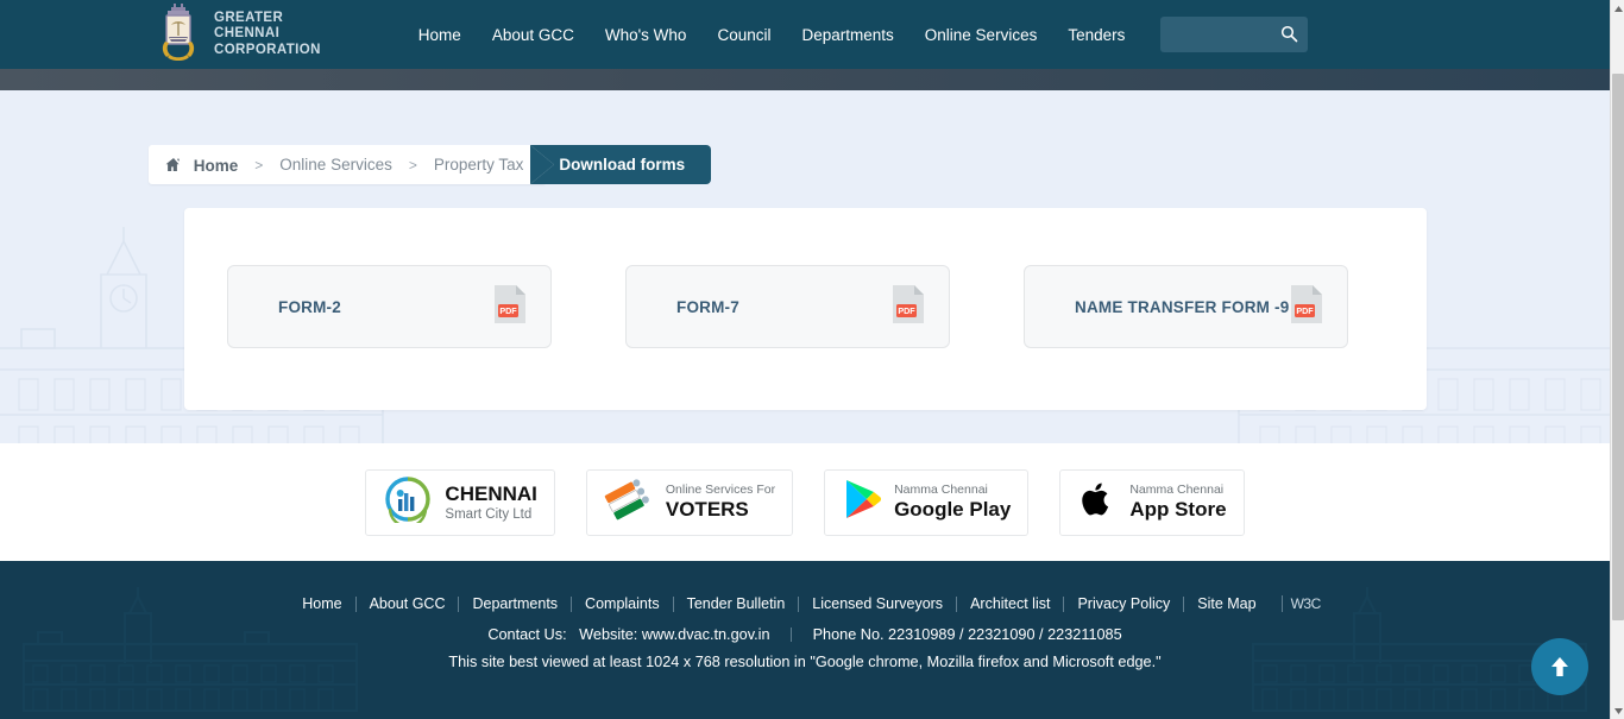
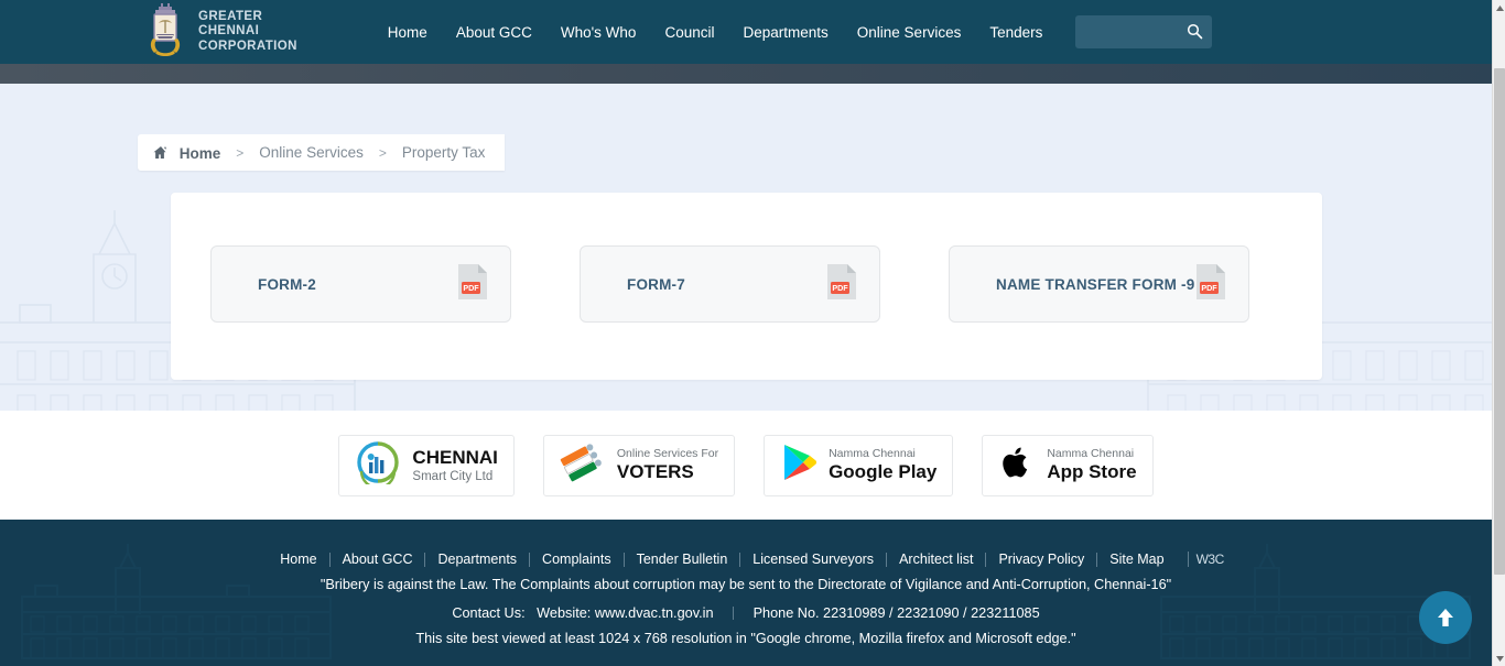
  GREATER
  CHENNAI
  CORPORATION
  Home
  About GCC
  Who's Who
  Council
  Departments
  Online Services
  Tenders
  Home
  >
  Online Services
  >
  Property Tax
- Download forms
  FORM-2
  PDF
  FORM-7
  PDF
  NAME TRANSFER FORM -9
  PDF
  CHENNAI
  Smart City Ltd
  Online Services For
  VOTERS
  Namma Chennai
  Google Play
  Namma Chennai
  App Store
  Home
  About GCC
  Departments
  Complaints
  Tender Bulletin
  Licensed Surveyors
  Architect list
  Privacy Policy
  Site Map
  W3C
+ "Bribery is against the Law. The Complaints about corruption may be sent to the Directorate of Vigilance and Anti-Corruption, Chennai-16"
  Contact Us: Website: www.dvac.tn.gov.in Phone No. 22310989 / 22321090 / 223211085
  This site best viewed at least 1024 x 768 resolution in "Google chrome, Mozilla firefox and Microsoft edge."
